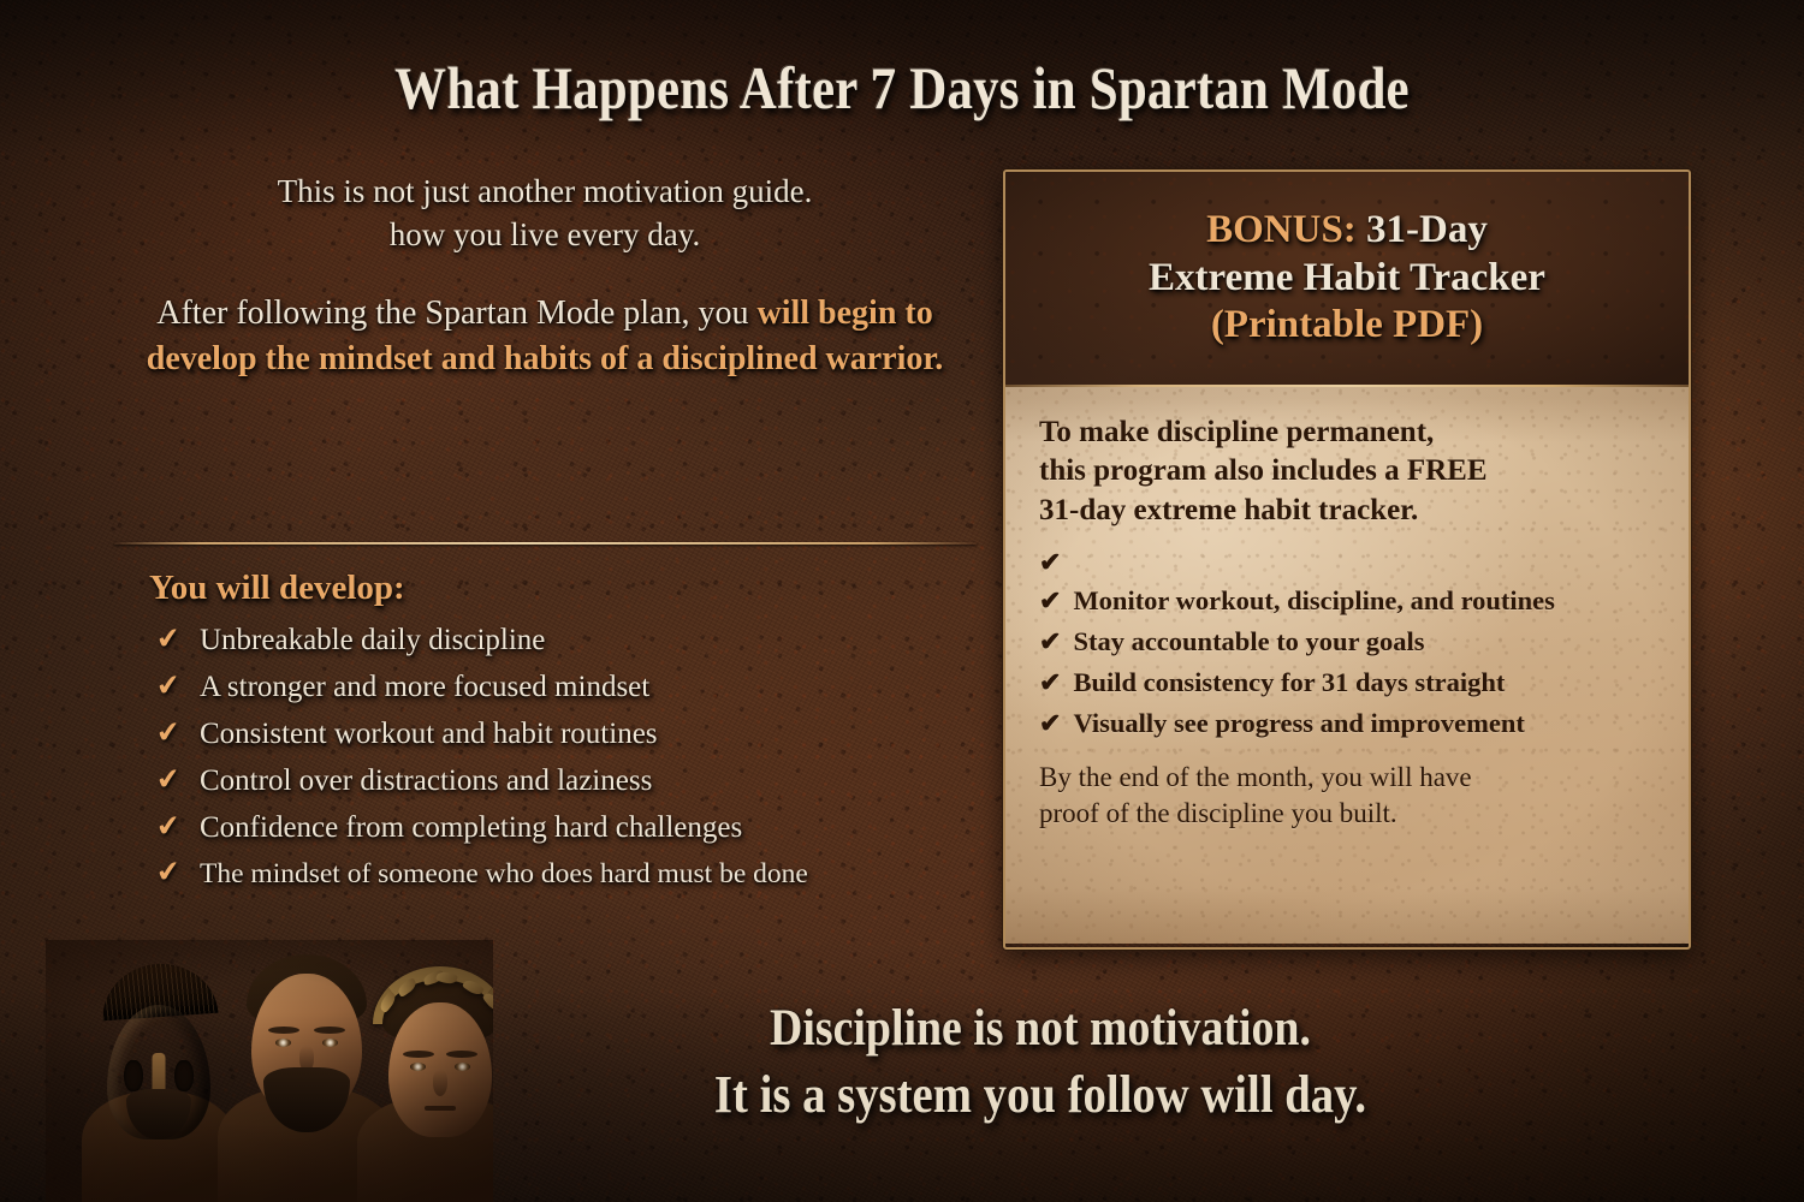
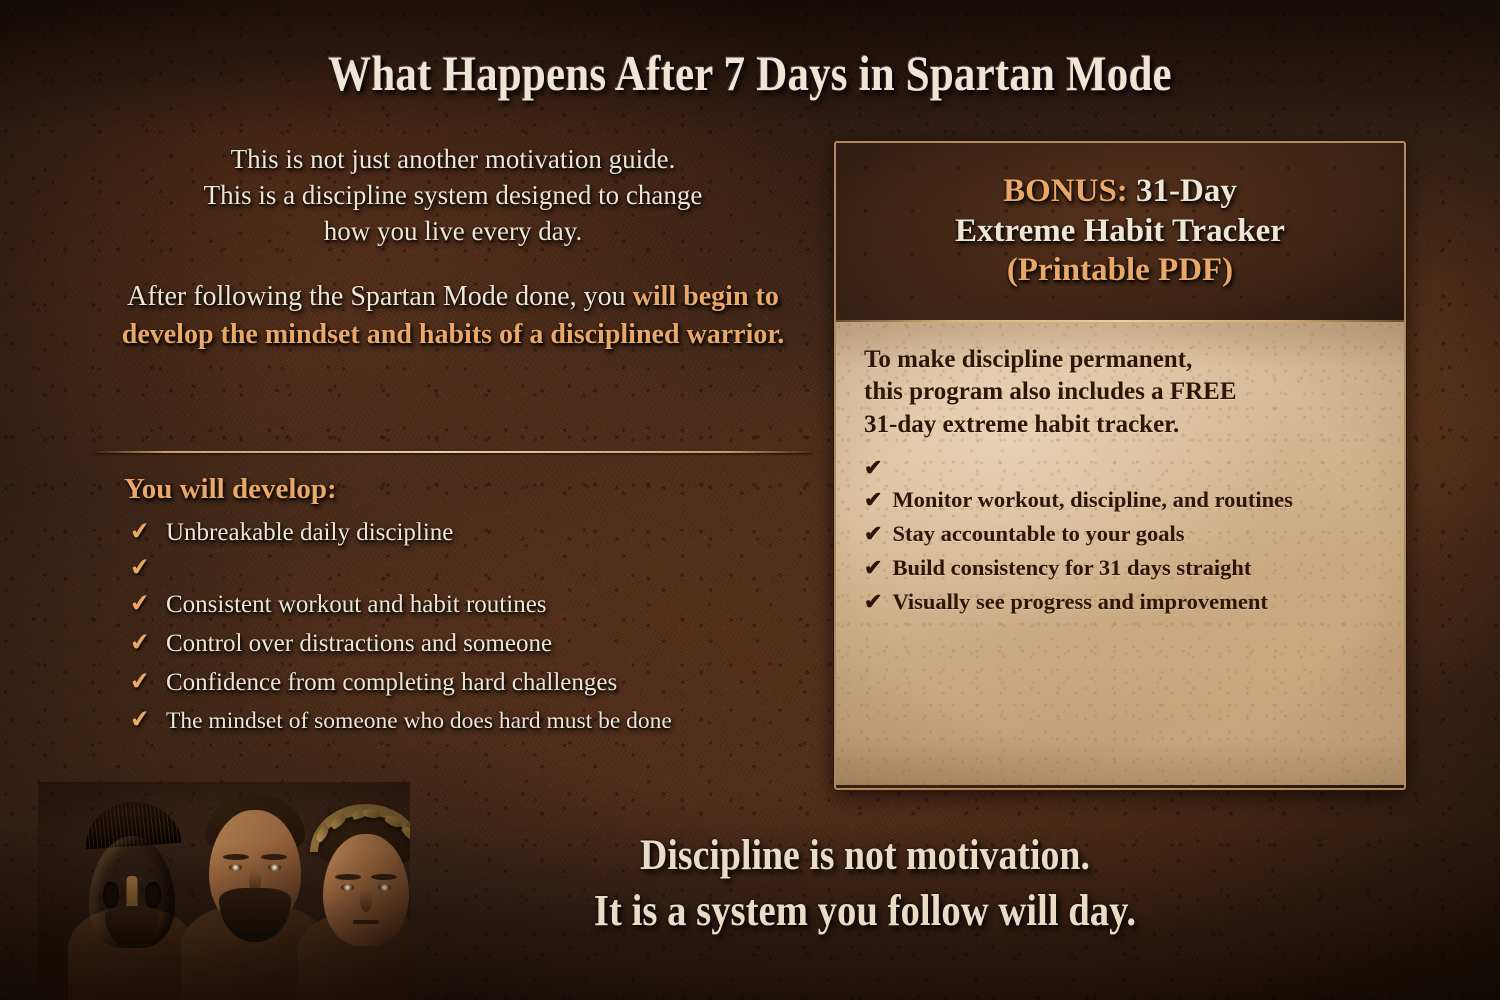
  What Happens After 7 Days in Spartan Mode
  This is not just another motivation guide.
+ This is a discipline system designed to change
  how you live every day.
- After following the Spartan Mode plan, you will begin to develop the mindset and habits of a disciplined warrior.
+ After following the Spartan Mode done, you will begin to develop the mindset and habits of a disciplined warrior.
  You will develop:
  Unbreakable daily discipline
- A stronger and more focused mindset
  Consistent workout and habit routines
- Control over distractions and laziness
+ Control over distractions and someone
  Confidence from completing hard challenges
  The mindset of someone who does hard must be done
  BONUS: 31-Day
  Extreme Habit Tracker
  (Printable PDF)
  To make discipline permanent,
  this program also includes a FREE
  31-day extreme habit tracker.
  ✔
  ✔
  Monitor workout, discipline, and routines
  ✔
  Stay accountable to your goals
  ✔
  Build consistency for 31 days straight
  ✔
  Visually see progress and improvement
- By the end of the month, you will have
- proof of the discipline you built.
  Discipline is not motivation.
  It is a system you follow will day.
